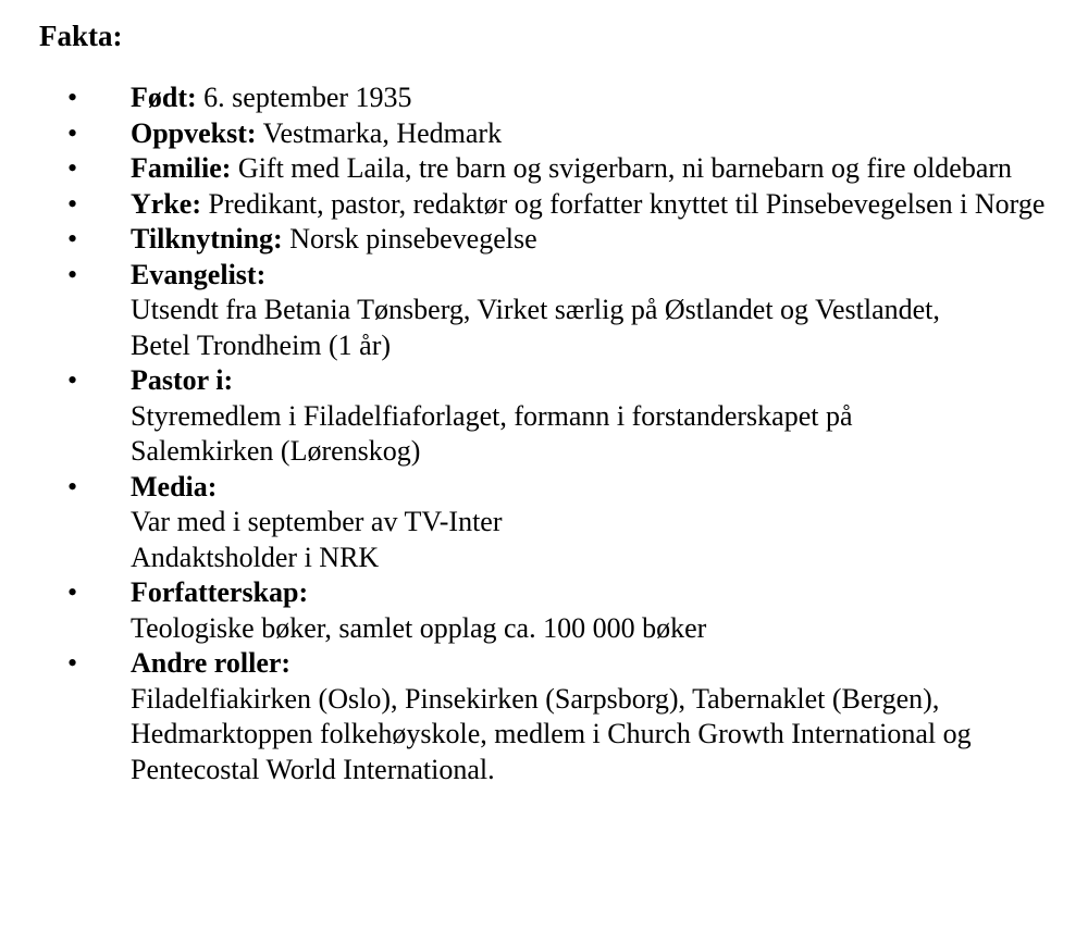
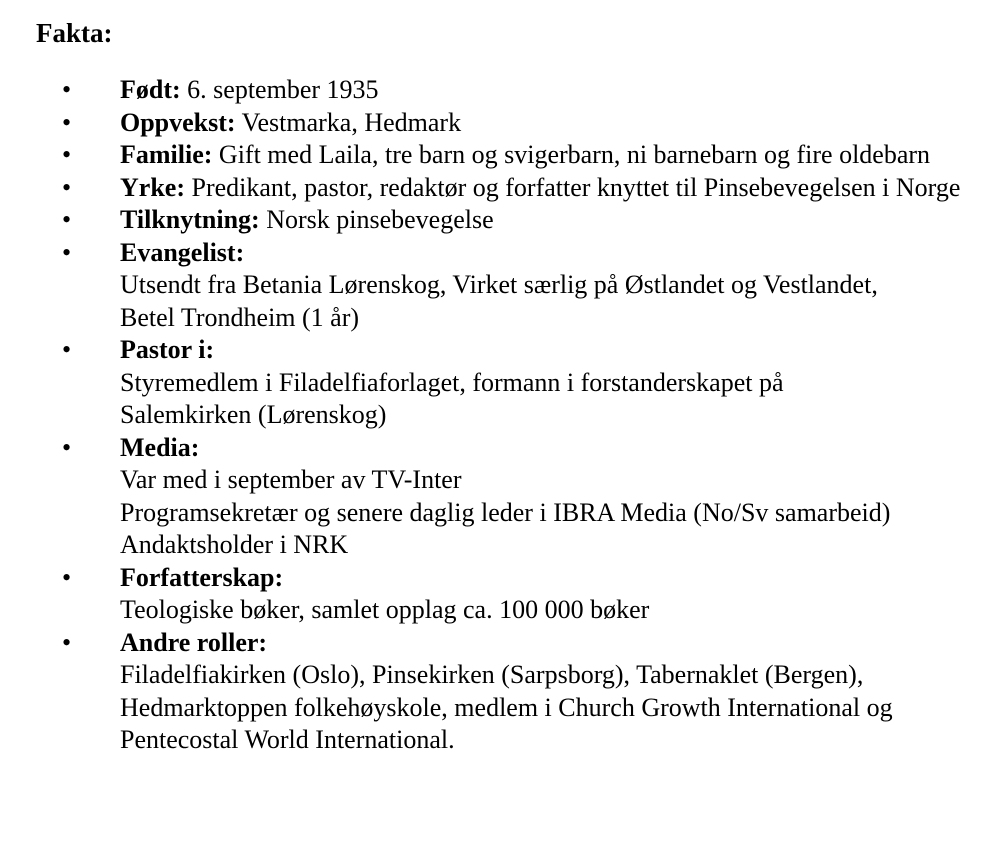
  Fakta:
  Født: 6. september 1935
  Oppvekst: Vestmarka, Hedmark
  Familie: Gift med Laila, tre barn og svigerbarn, ni barnebarn og fire oldebarn
  Yrke: Predikant, pastor, redaktør og forfatter knyttet til Pinsebevegelsen i Norge
  Tilknytning: Norsk pinsebevegelse
  Evangelist:
- Utsendt fra Betania Tønsberg, Virket særlig på Østlandet og Vestlandet,
+ Utsendt fra Betania Lørenskog, Virket særlig på Østlandet og Vestlandet,
  Betel Trondheim (1 år)
  Pastor i:
  Styremedlem i Filadelfiaforlaget, formann i forstanderskapet på
  Salemkirken (Lørenskog)
  Media:
  Var med i september av TV-Inter
+ Programsekretær og senere daglig leder i IBRA Media (No/Sv samarbeid)
  Andaktsholder i NRK
  Forfatterskap:
  Teologiske bøker, samlet opplag ca. 100 000 bøker
  Andre roller:
  Filadelfiakirken (Oslo), Pinsekirken (Sarpsborg), Tabernaklet (Bergen),
  Hedmarktoppen folkehøyskole, medlem i Church Growth International og
  Pentecostal World International.
